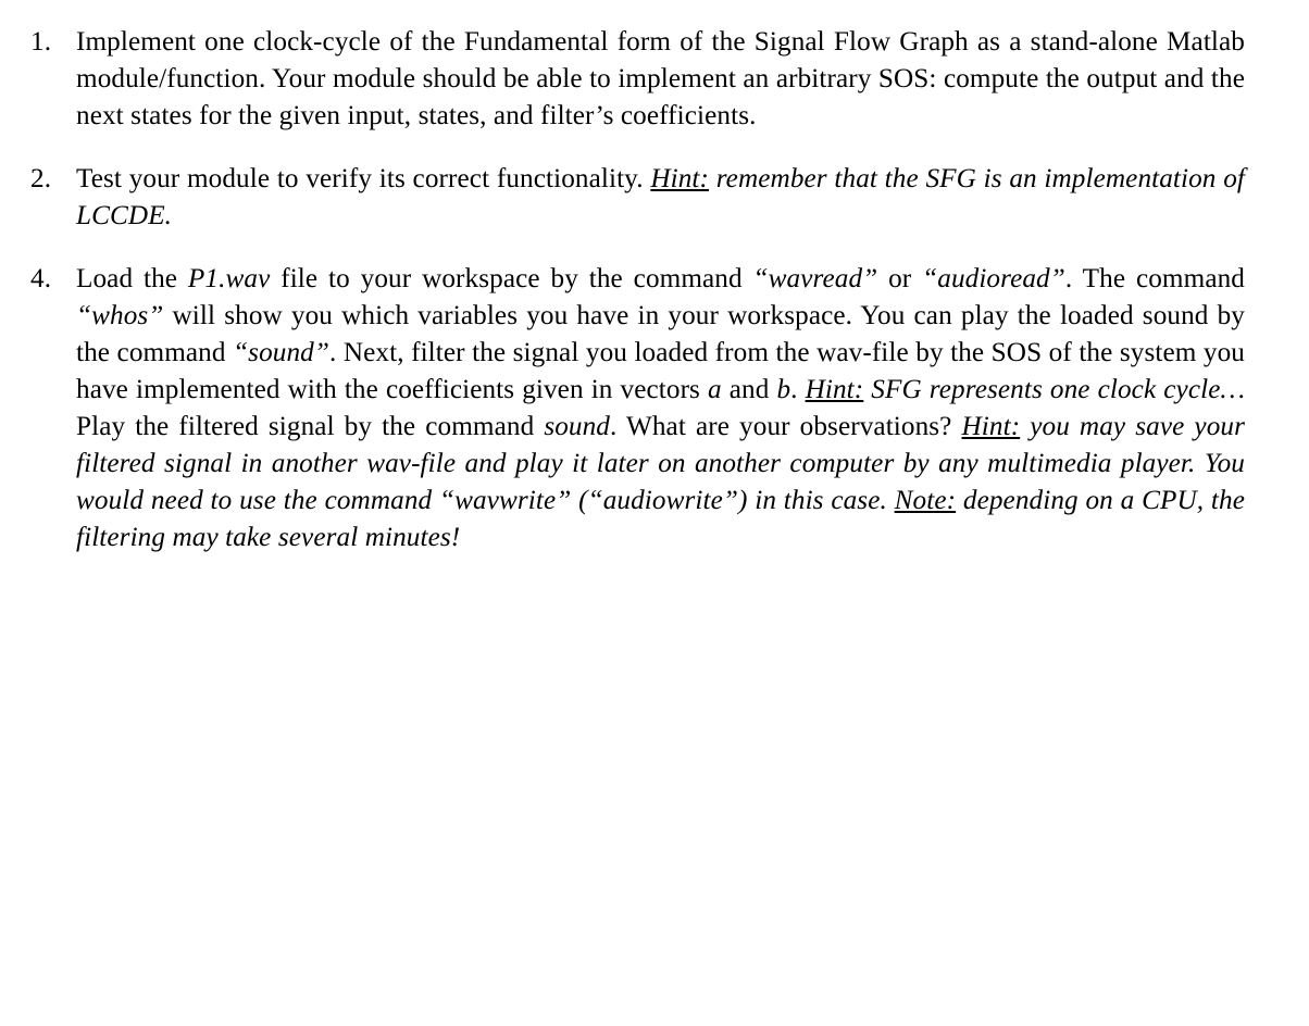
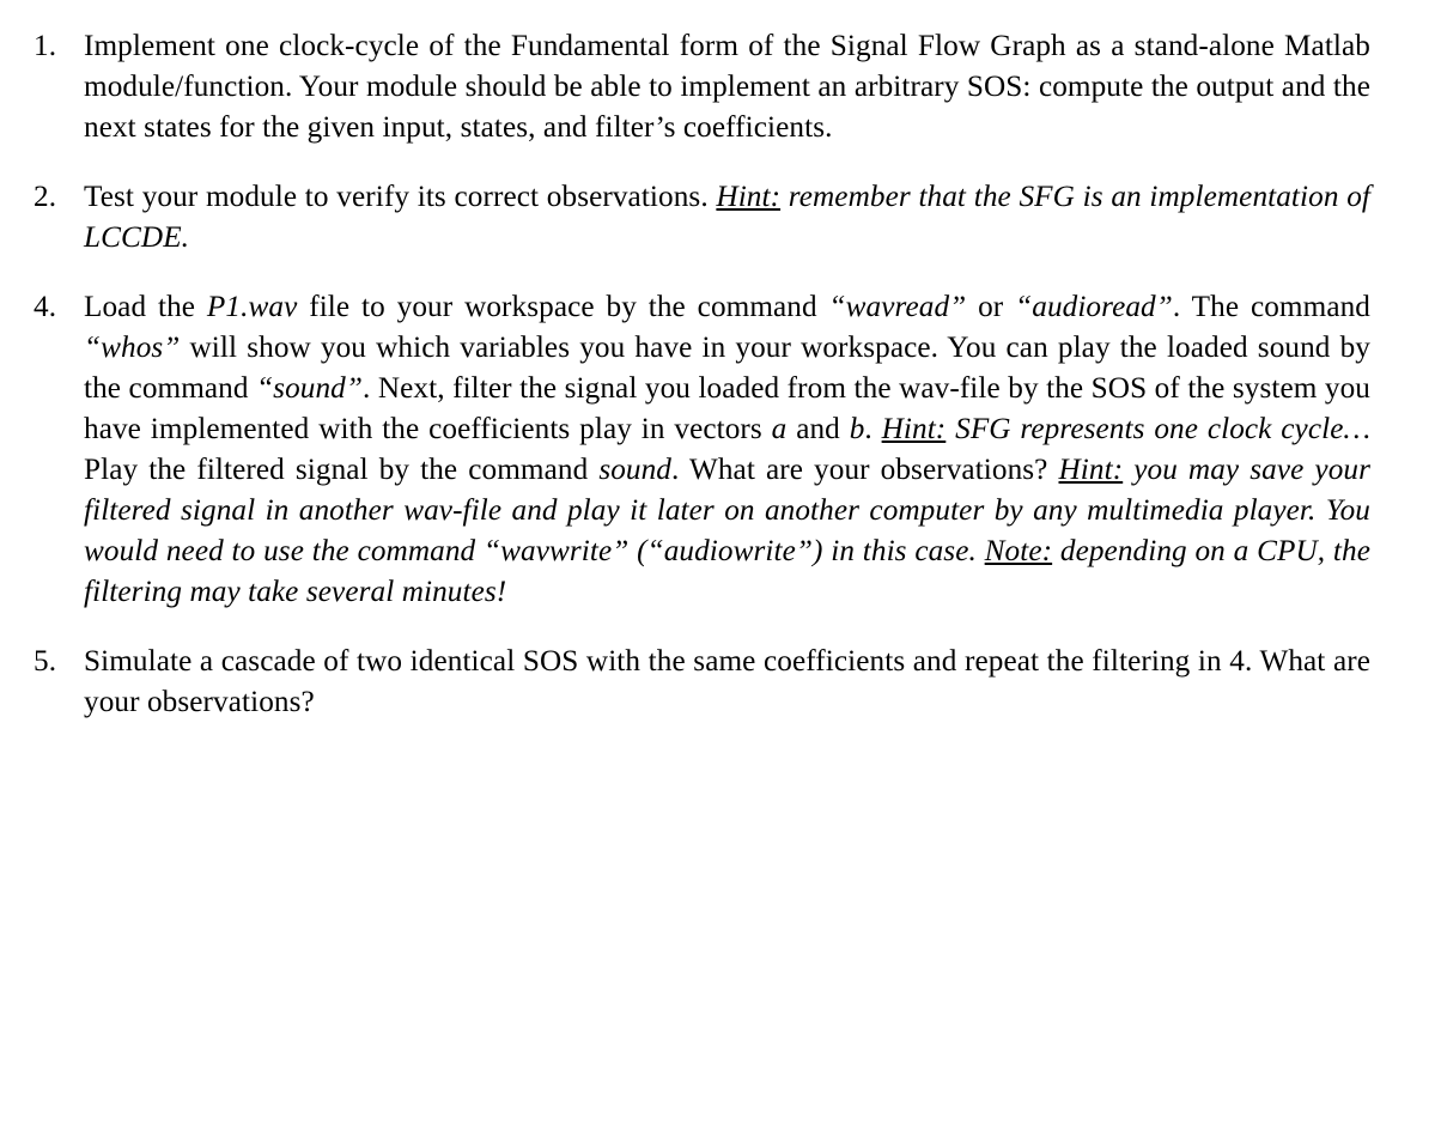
  1.
  Implement one clock-cycle of the Fundamental form of the Signal Flow Graph as a stand-alone Matlab module/function. Your module should be able to implement an arbitrary SOS: compute the output and the next states for the given input, states, and filter’s coefficients.
  2.
- Test your module to verify its correct functionality. Hint: remember that the SFG is an implementation of LCCDE.
+ Test your module to verify its correct observations. Hint: remember that the SFG is an implementation of LCCDE.
  4.
- Load the P1.wav file to your workspace by the command “wavread” or “audioread”. The command “whos” will show you which variables you have in your workspace. You can play the loaded sound by the command “sound”. Next, filter the signal you loaded from the wav-file by the SOS of the system you have implemented with the coefficients given in vectors a and b. Hint: SFG represents one clock cycle…Play the filtered signal by the command sound. What are your observations? Hint: you may save your filtered signal in another wav-file and play it later on another computer by any multimedia player. You would need to use the command “wavwrite” (“audiowrite”) in this case. Note: depending on a CPU, the filtering may take several minutes!
+ Load the P1.wav file to your workspace by the command “wavread” or “audioread”. The command “whos” will show you which variables you have in your workspace. You can play the loaded sound by the command “sound”. Next, filter the signal you loaded from the wav-file by the SOS of the system you have implemented with the coefficients play in vectors a and b. Hint: SFG represents one clock cycle…Play the filtered signal by the command sound. What are your observations? Hint: you may save your filtered signal in another wav-file and play it later on another computer by any multimedia player. You would need to use the command “wavwrite” (“audiowrite”) in this case. Note: depending on a CPU, the filtering may take several minutes!
+ 5.
+ Simulate a cascade of two identical SOS with the same coefficients and repeat the filtering in 4. What are your observations?
